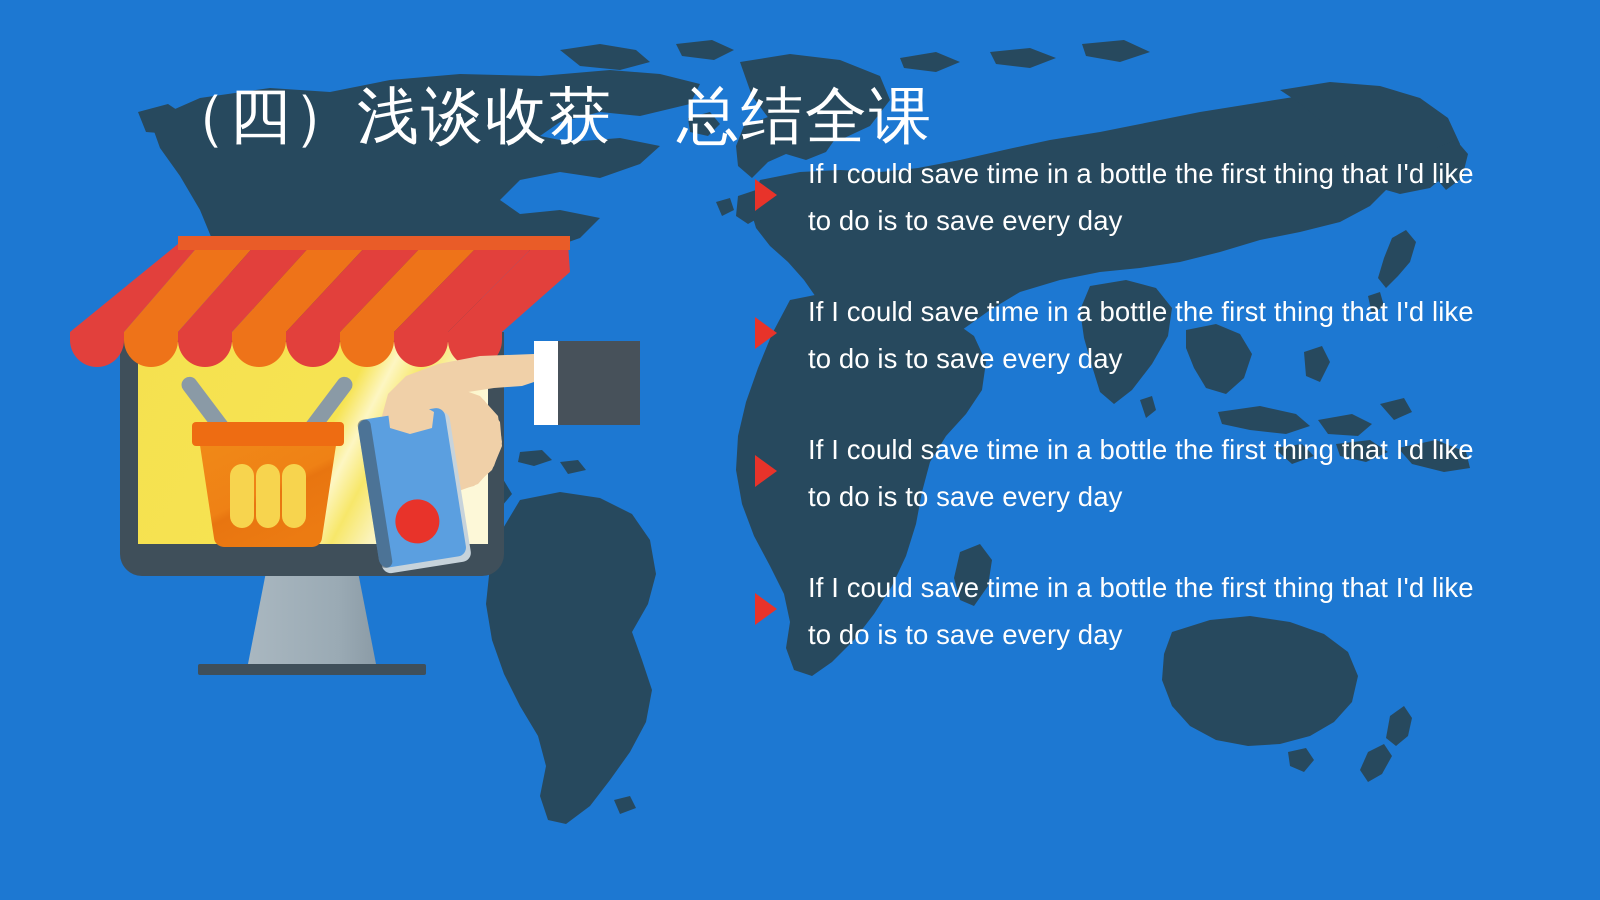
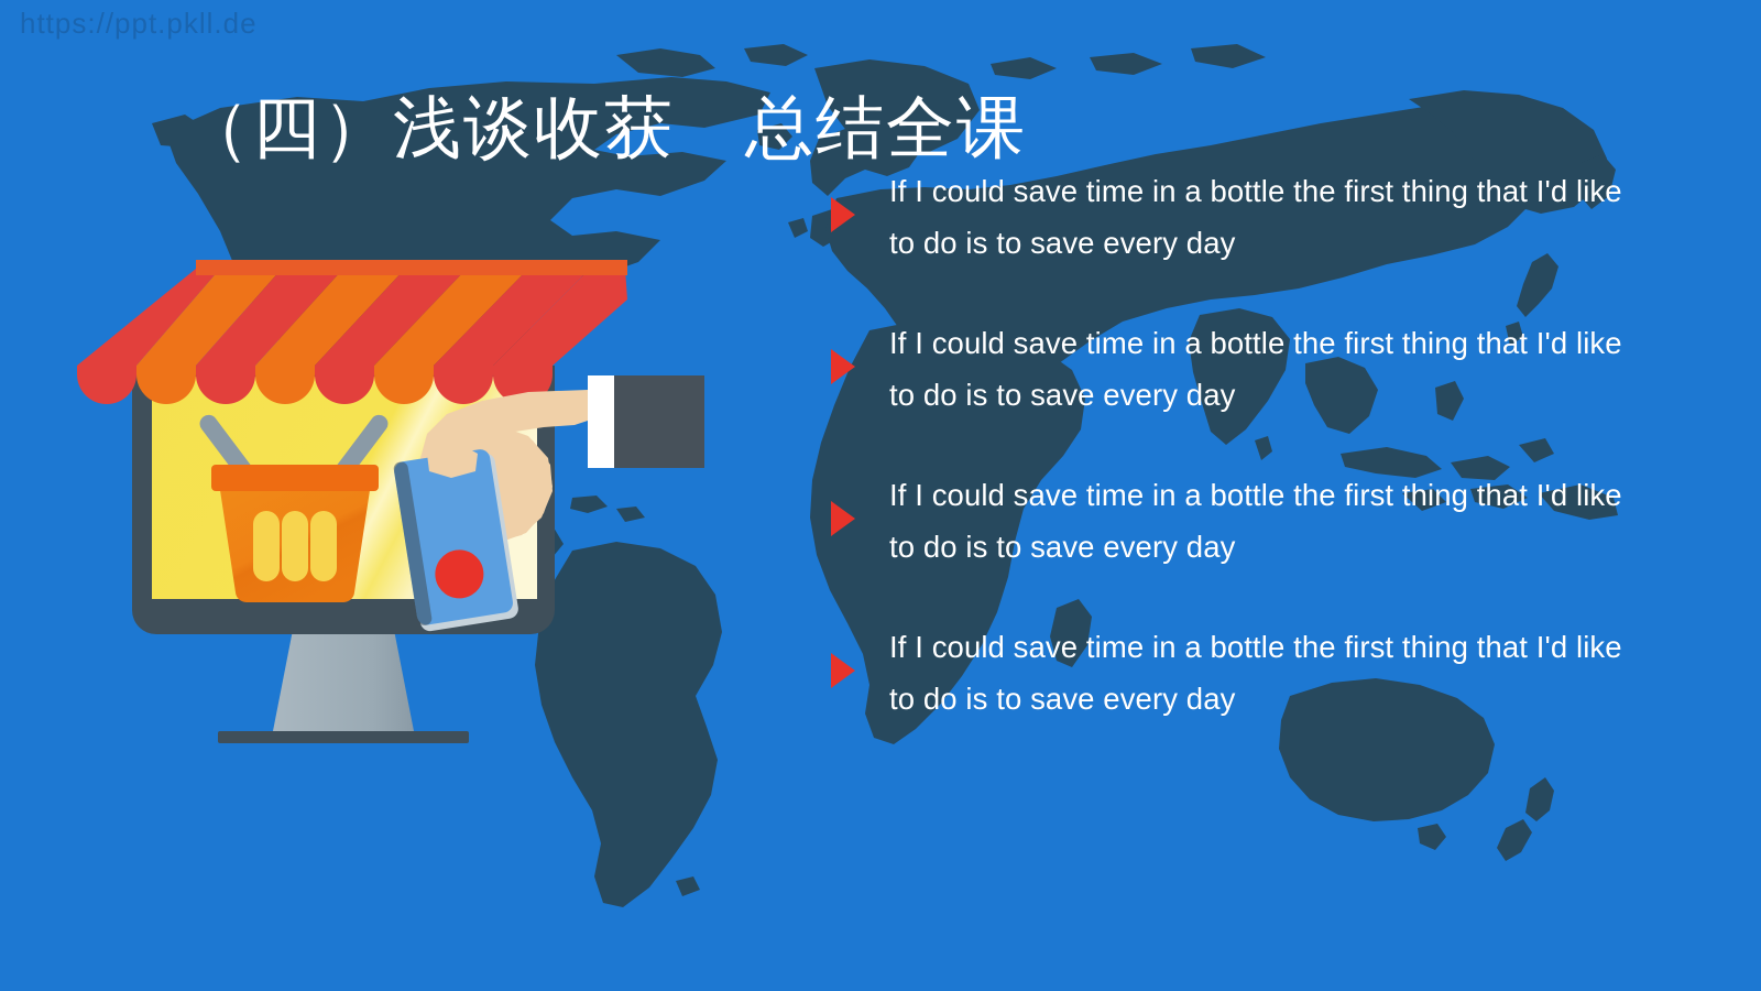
+ https://ppt.pkll.de
  （四）浅谈收获 总结全课
  If I could save time in a bottle the first thing that I'd like to do is to save every day
  If I could save time in a bottle the first thing that I'd like to do is to save every day
  If I could save time in a bottle the first thing that I'd like to do is to save every day
  If I could save time in a bottle the first thing that I'd like to do is to save every day
